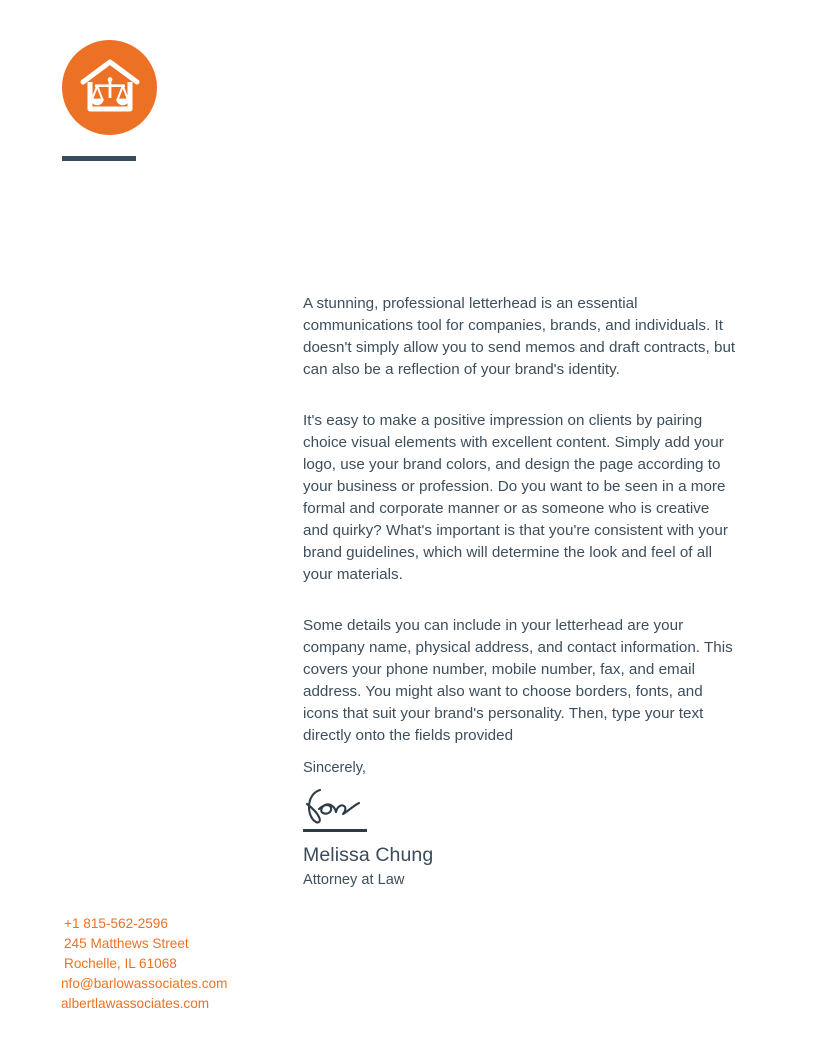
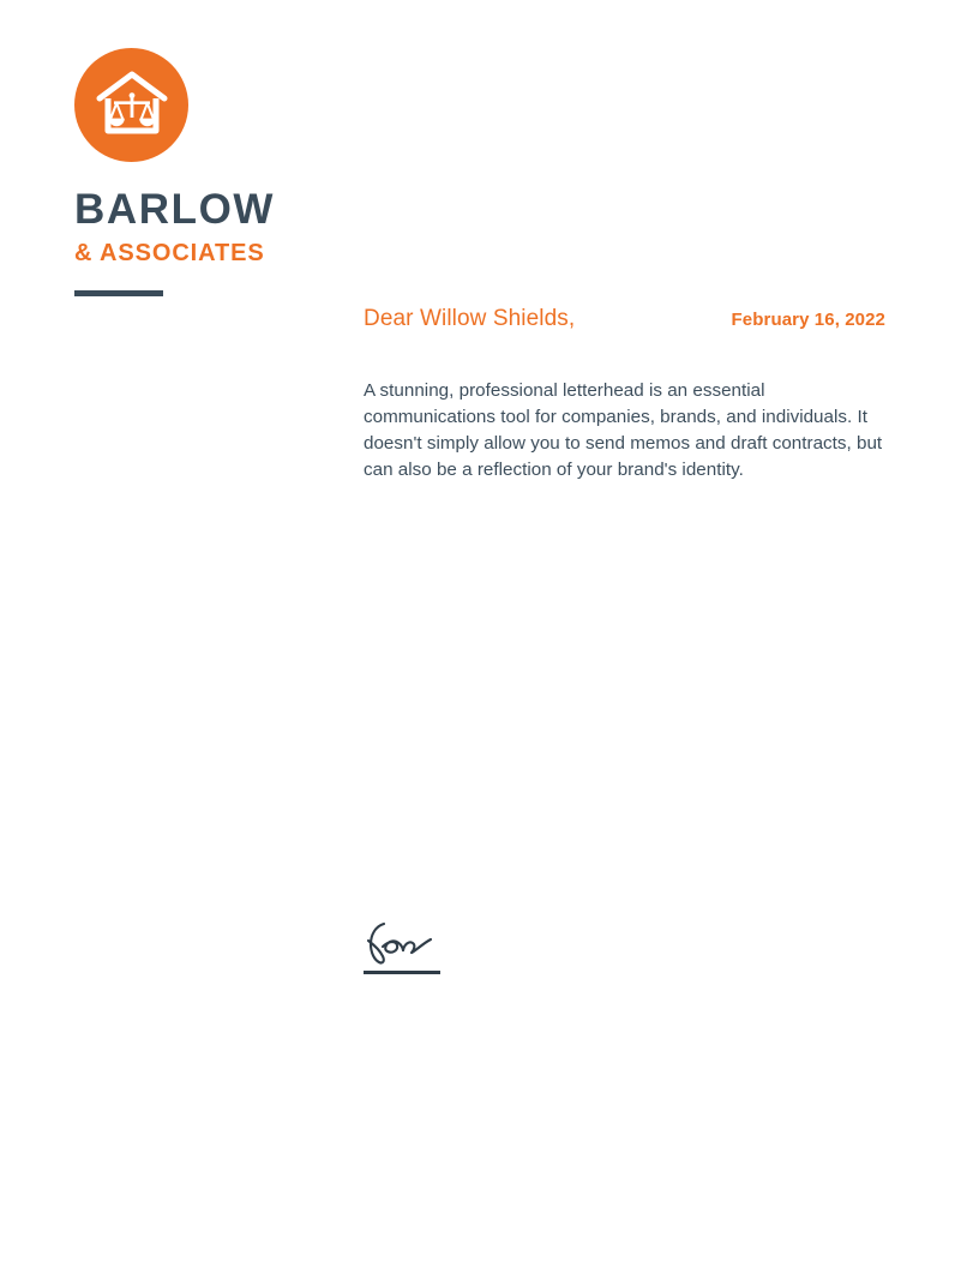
+ BARLOW
+ & ASSOCIATES
+ Dear Willow Shields,
+ February 16, 2022
  A stunning, professional letterhead is an essential communications tool for companies, brands, and individuals. It doesn't simply allow you to send memos and draft contracts, but can also be a reflection of your brand's identity.
- It's easy to make a positive impression on clients by pairing choice visual elements with excellent content. Simply add your logo, use your brand colors, and design the page according to your business or profession. Do you want to be seen in a more formal and corporate manner or as someone who is creative and quirky? What's important is that you're consistent with your brand guidelines, which will determine the look and feel of all your materials.
- Some details you can include in your letterhead are your company name, physical address, and contact information. This covers your phone number, mobile number, fax, and email address. You might also want to choose borders, fonts, and icons that suit your brand's personality. Then, type your text directly onto the fields provided
- Sincerely,
- Melissa Chung
- Attorney at Law
- +1 815-562-2596
- 245 Matthews Street
- Rochelle, IL 61068
- nfo@barlowassociates.com
- albertlawassociates.com
